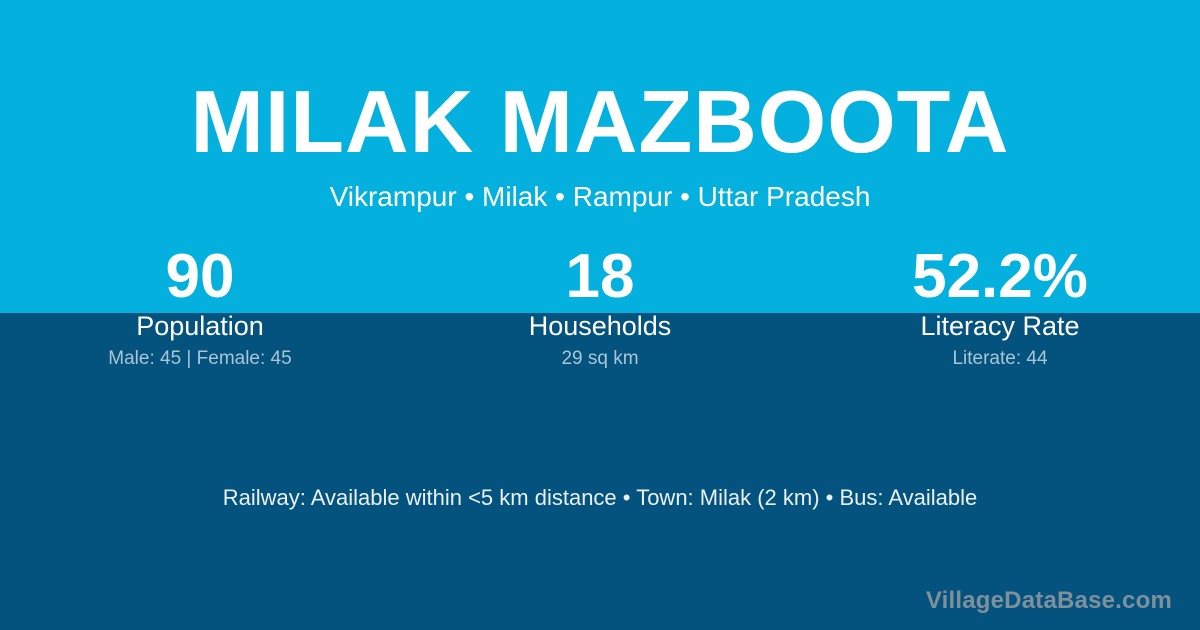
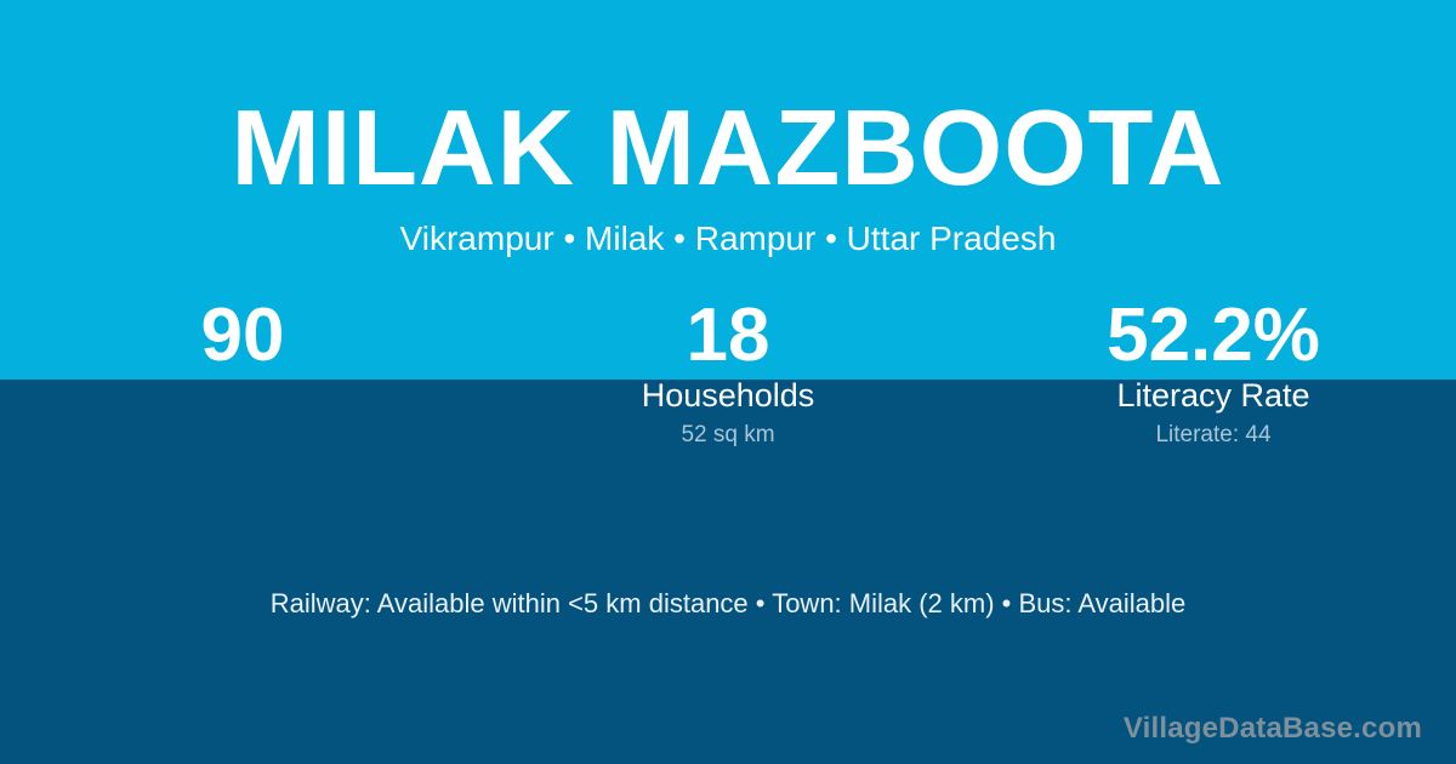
  MILAK MAZBOOTA
  Vikrampur • Milak • Rampur • Uttar Pradesh
  90
- Population
- Male: 45 | Female: 45
  18
  Households
- 29 sq km
+ 52 sq km
  52.2%
  Literacy Rate
  Literate: 44
  Railway: Available within <5 km distance • Town: Milak (2 km) • Bus: Available
  VillageDataBase.com
